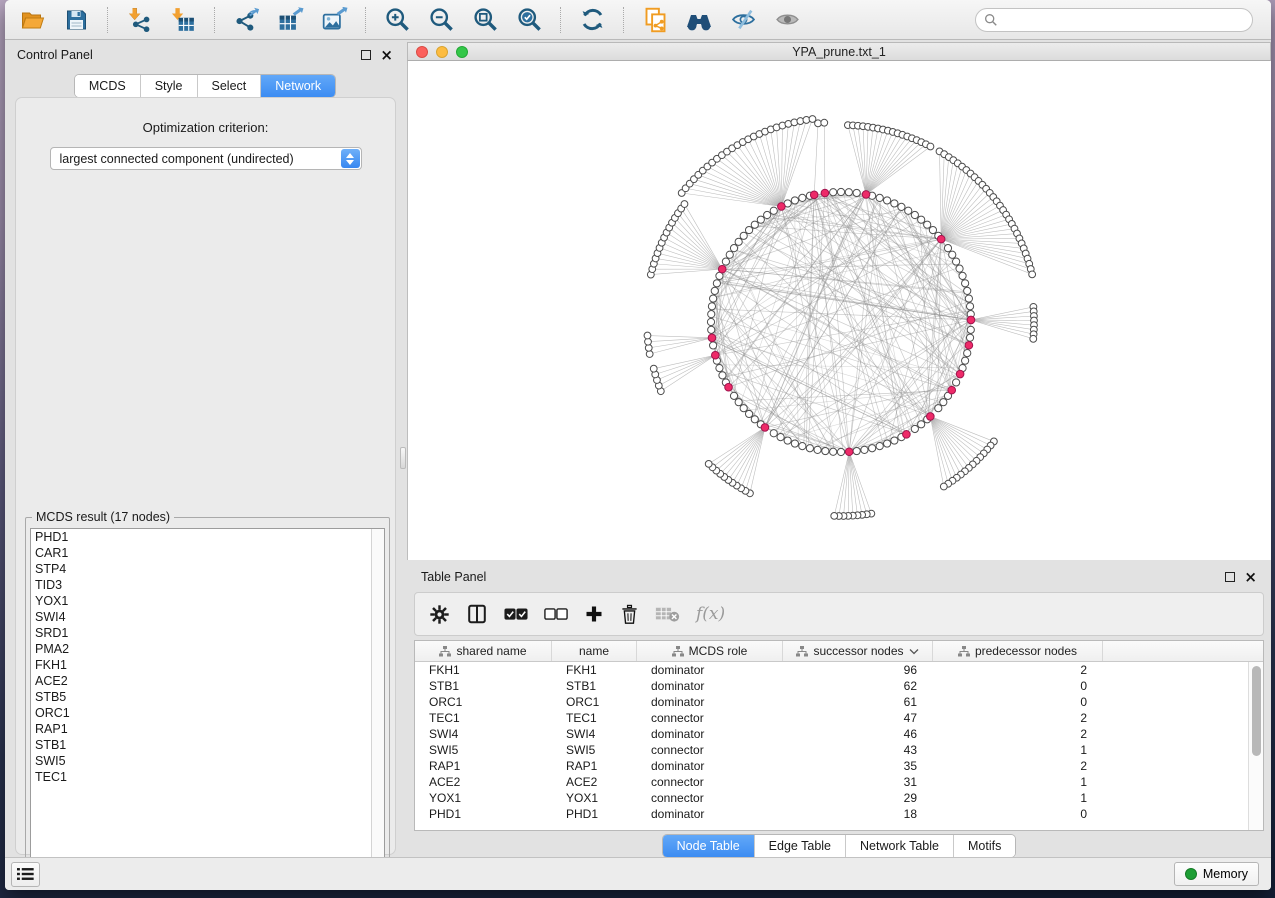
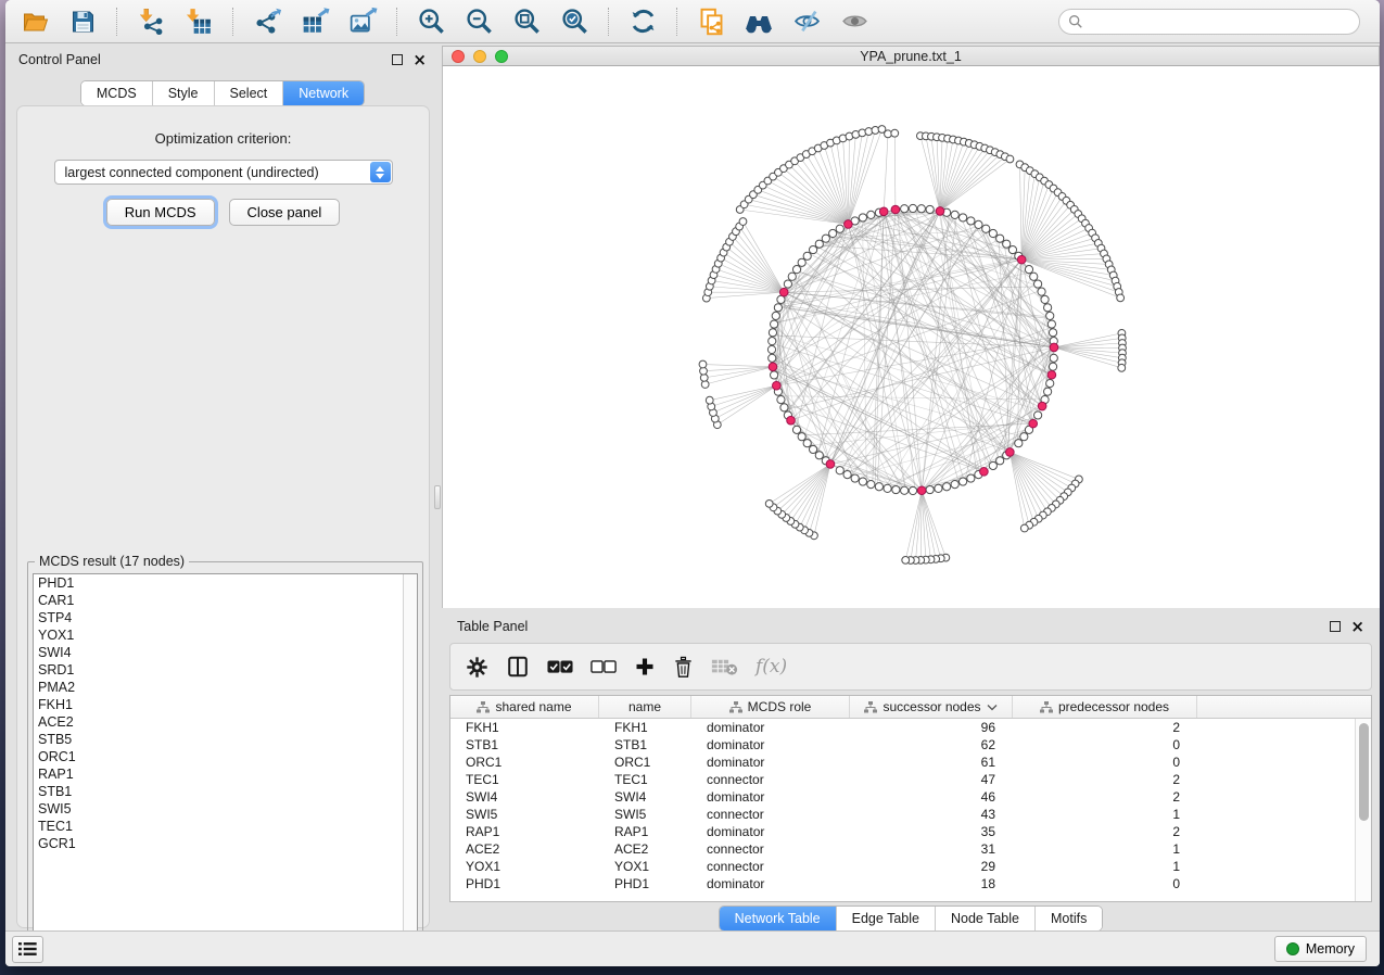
  Control Panel
  ×
  MCDS
  Style
  Select
  Network
  Optimization criterion:
  largest connected component (undirected)
+ Run MCDS
+ Close panel
  MCDS result (17 nodes)
  PHD1
  CAR1
  STP4
- TID3
  YOX1
  SWI4
  SRD1
  PMA2
  FKH1
  ACE2
  STB5
  ORC1
  RAP1
  STB1
  SWI5
  TEC1
+ GCR1
  YPA_prune.txt_1
  Table Panel
  ×
  f(x)
  shared name
  name
  MCDS role
  successor nodes
  predecessor nodes
  FKH1
  FKH1
  dominator
  96
  2
  STB1
  STB1
  dominator
  62
  0
  ORC1
  ORC1
  dominator
  61
  0
  TEC1
  TEC1
  connector
  47
  2
  SWI4
  SWI4
  dominator
  46
  2
  SWI5
  SWI5
  connector
  43
  1
  RAP1
  RAP1
  dominator
  35
  2
  ACE2
  ACE2
  connector
  31
  1
  YOX1
  YOX1
  connector
  29
  1
  PHD1
  PHD1
  dominator
  18
  0
- Node Table
+ Network Table
  Edge Table
- Network Table
+ Node Table
  Motifs
  Memory
